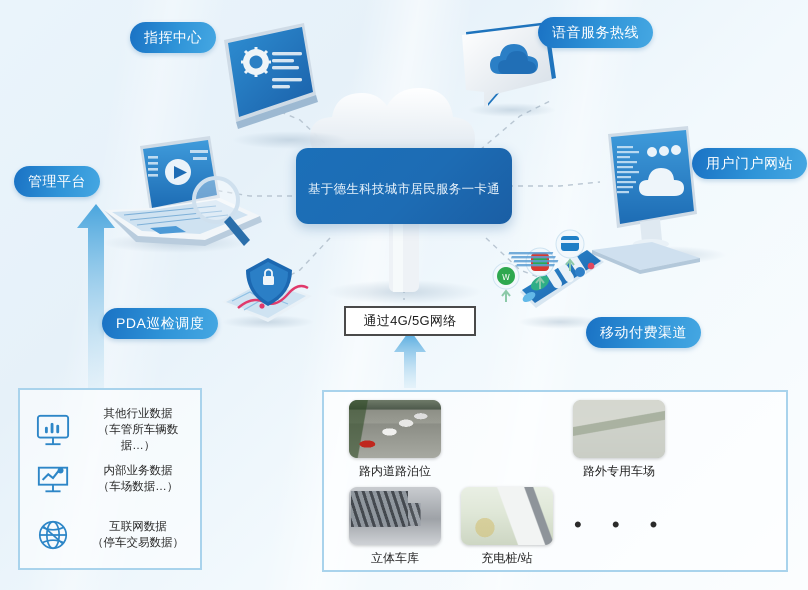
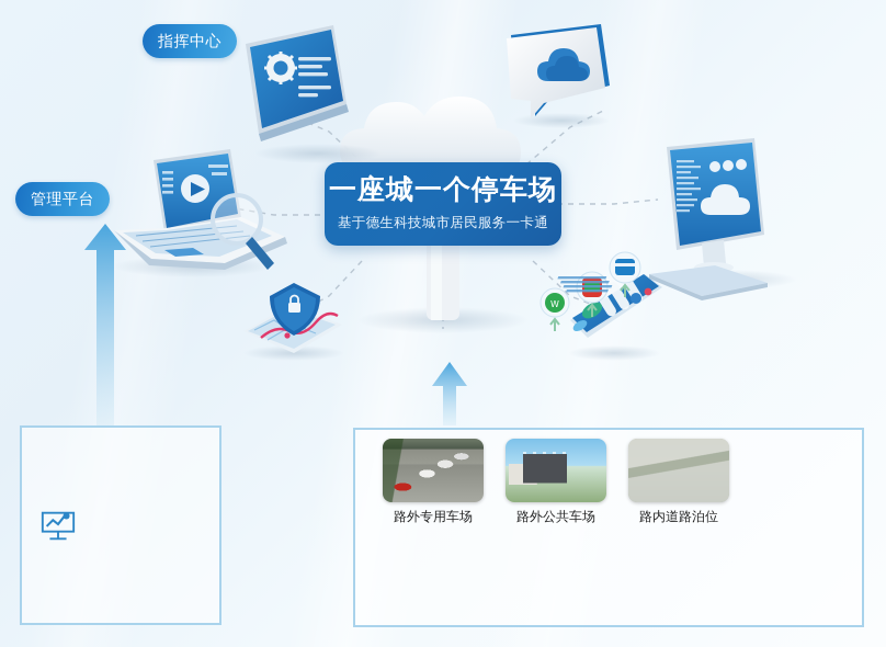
  W
+ 一座城一个停车场
  基于德生科技城市居民服务一卡通
  指挥中心
- 语音服务热线
  管理平台
- 用户门户网站
- PDA巡检调度
- 移动付费渠道
- 通过4G/5G网络
- 其他行业数据
- （车管所车辆数据…）
- 内部业务数据
- （车场数据…）
- 互联网数据
- （停车交易数据）
- 路内道路泊位
+ 路外专用车场
+ 路外公共车场
- 路外专用车场
+ 路内道路泊位
- 立体车库
- 充电桩/站
- • • •
